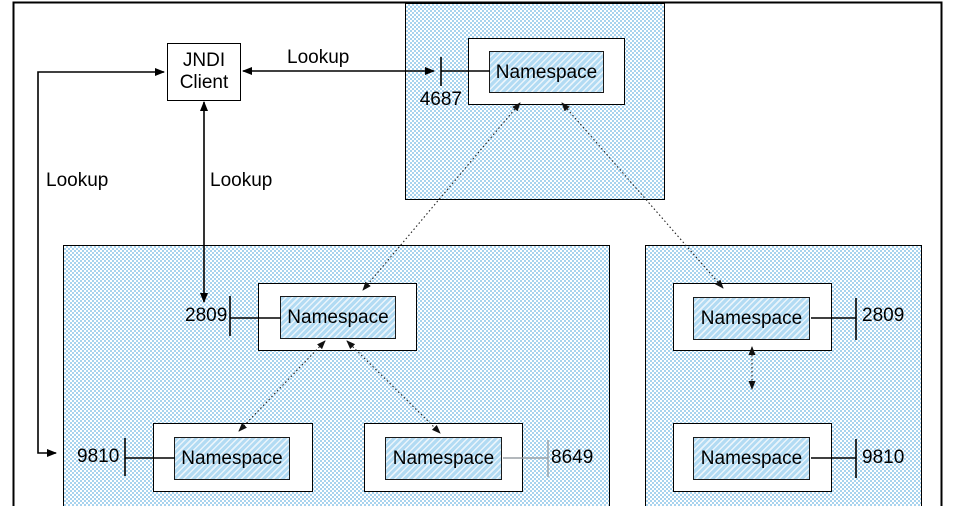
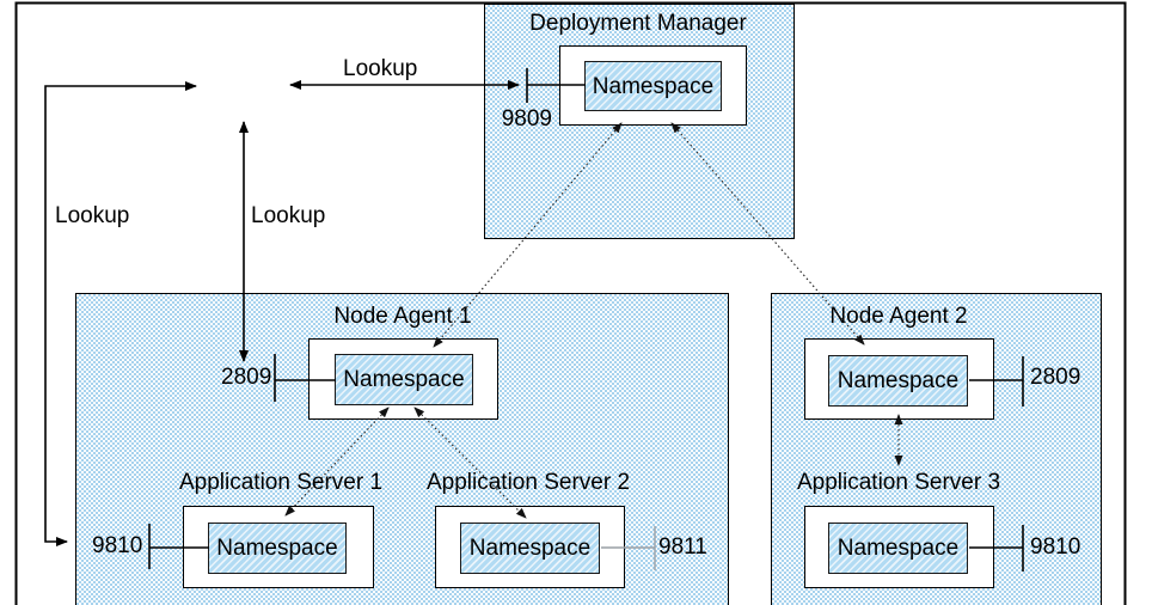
+ Deployment Manager
+ Node Agent 1
+ Node Agent 2
+ Application Server 1
+ Application Server 2
+ Application Server 3
  Namespace
  Namespace
  Namespace
  Namespace
  Namespace
  Namespace
- JNDI
- Client
- 4687
+ 9809
  2809
  9810
- 8649
+ 9811
  2809
  9810
  Lookup
  Lookup
  Lookup
